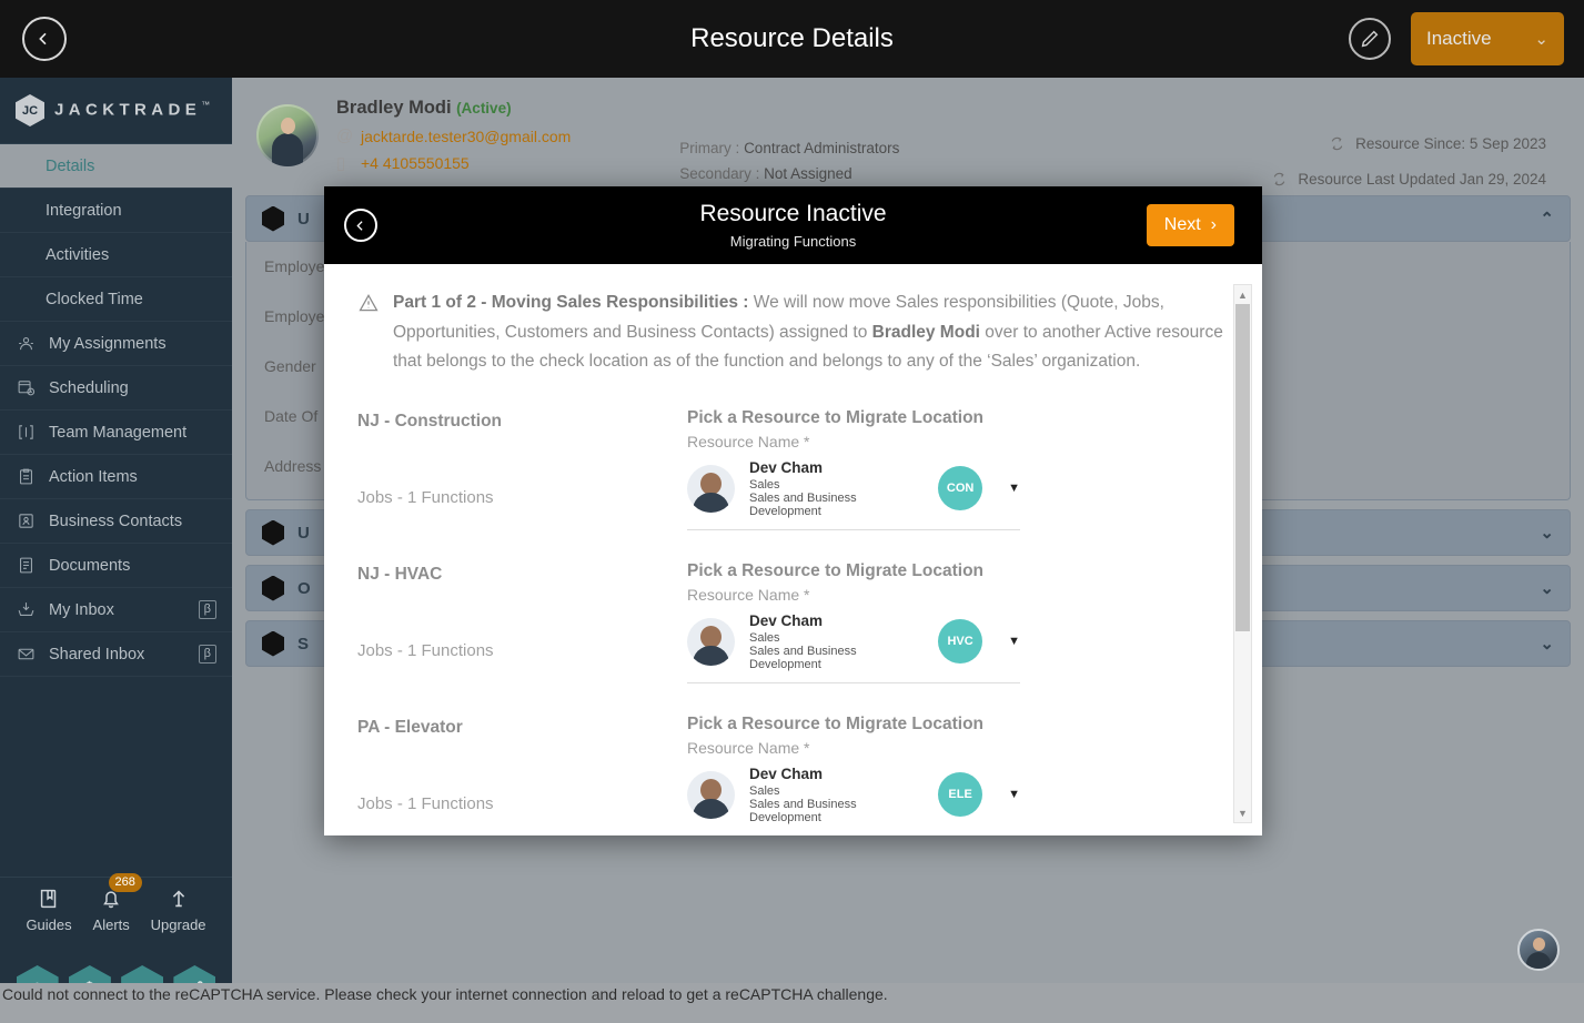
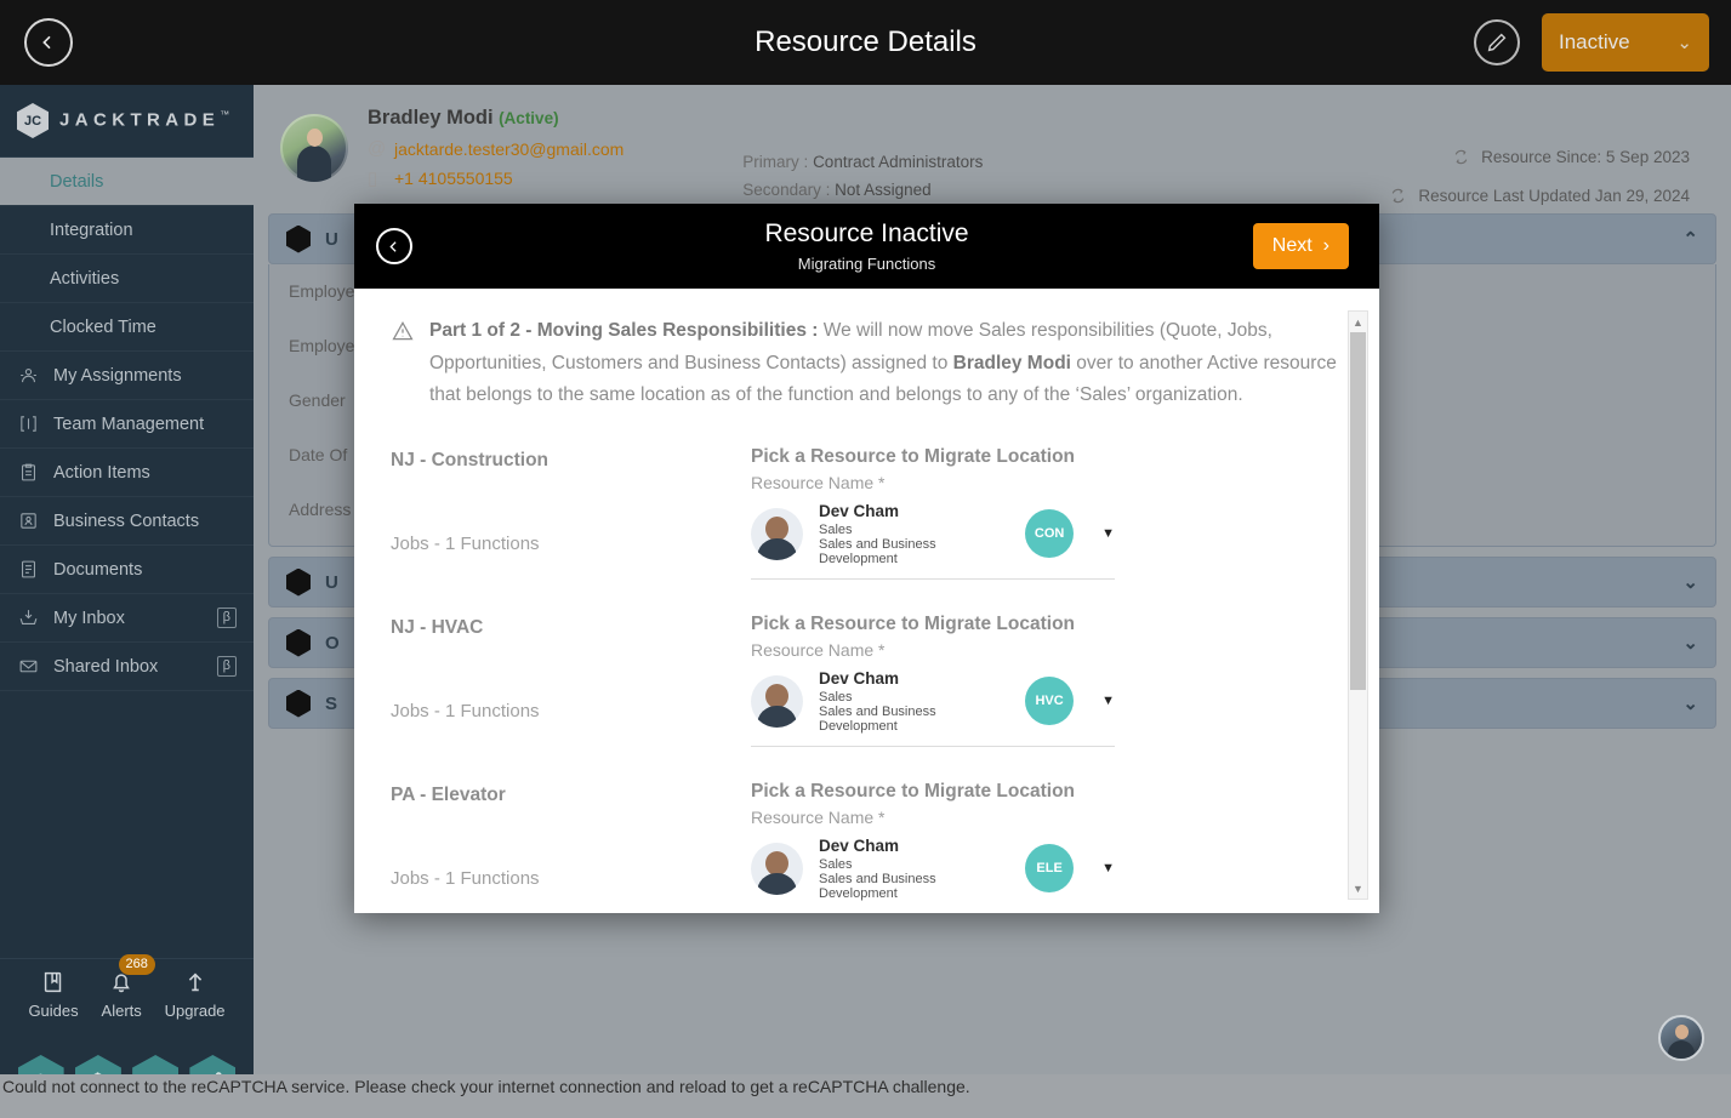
  Resource Details
  Inactive
  ⌄
  JC
  JACKTRADE™
  Details
  Integration
  Activities
  Clocked Time
  My Assignments
- Scheduling
  Team Management
  Action Items
  Business Contacts
  Documents
  My Inbox
  β
  Shared Inbox
  β
  Guides
  268
  Alerts
  Upgrade
  Bradley Modi (Active)
  jacktarde.tester30@gmail.com
- +4 4105550155
+ +1 4105550155
  Primary : Contract Administrators
  Secondary : Not Assigned
  Resource Since: 5 Sep 2023
  Resource Last Updated Jan 29, 2024
  U
  ⌃
  Employe
  Employe
  Gender
  Date Of
  Address
  U
  ⌄
  O
  ⌄
  S
  ⌄
  Could not connect to the reCAPTCHA service. Please check your internet connection and reload to get a reCAPTCHA challenge.
  Resource Inactive
  Migrating Functions
  Next
  ›
- Part 1 of 2 - Moving Sales Responsibilities : We will now move Sales responsibilities (Quote, Jobs, Opportunities, Customers and Business Contacts) assigned to Bradley Modi over to another Active resource that belongs to the check location as of the function and belongs to any of the ‘Sales’ organization.
+ Part 1 of 2 - Moving Sales Responsibilities : We will now move Sales responsibilities (Quote, Jobs, Opportunities, Customers and Business Contacts) assigned to Bradley Modi over to another Active resource that belongs to the same location as of the function and belongs to any of the ‘Sales’ organization.
  NJ - Construction
  Jobs - 1 Functions
  Pick a Resource to Migrate Location
  Resource Name *
  Dev Cham
  Sales
  Sales and Business Development
  CON
  ▼
  NJ - HVAC
  Jobs - 1 Functions
  Pick a Resource to Migrate Location
  Resource Name *
  Dev Cham
  Sales
  Sales and Business Development
  HVC
  ▼
  PA - Elevator
  Jobs - 1 Functions
  Pick a Resource to Migrate Location
  Resource Name *
  Dev Cham
  Sales
  Sales and Business Development
  ELE
  ▼
  ▲
  ▼
